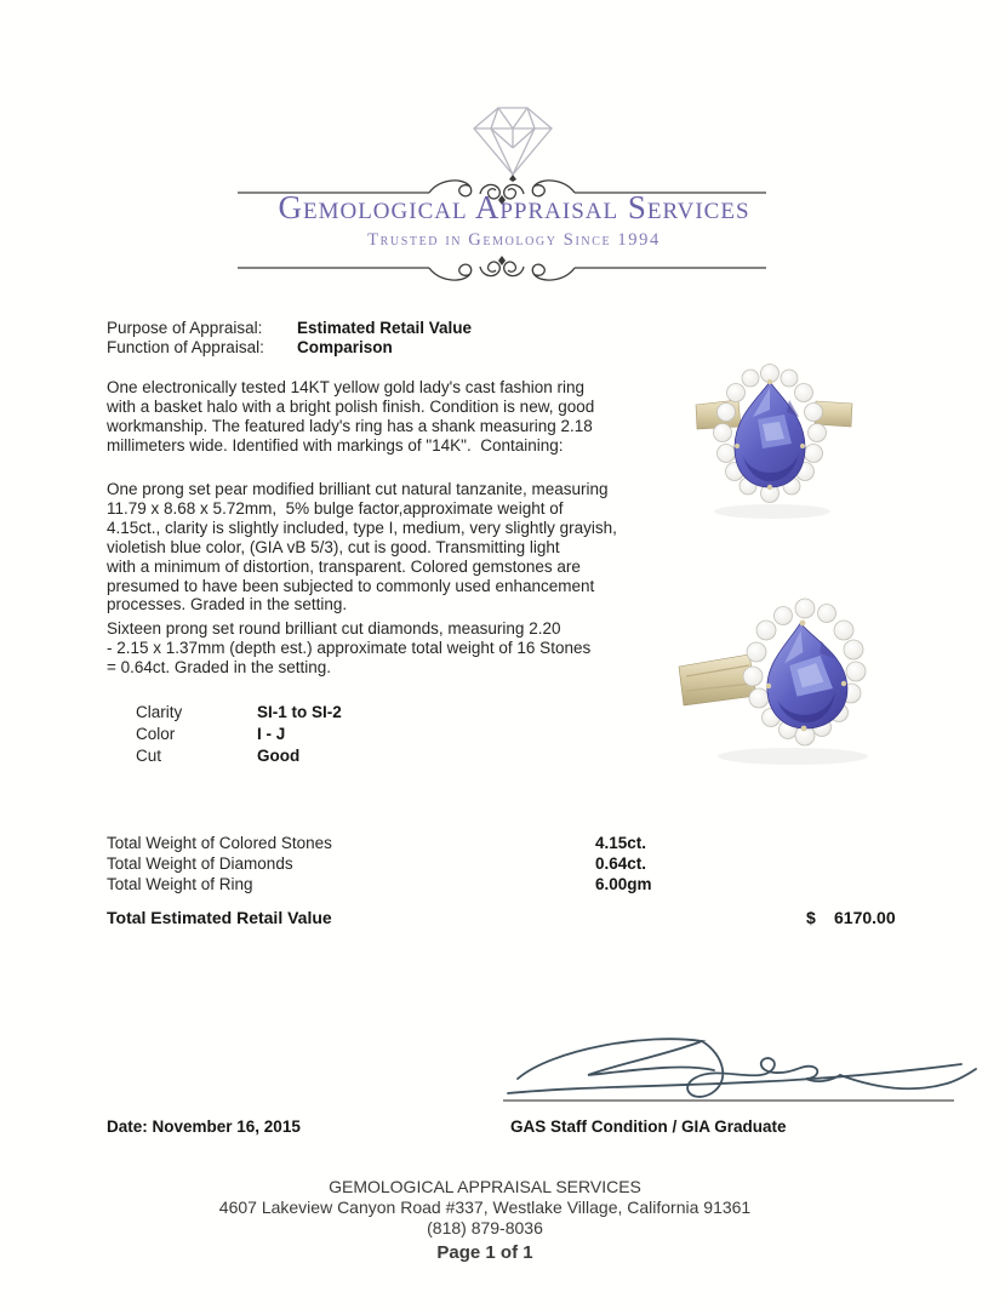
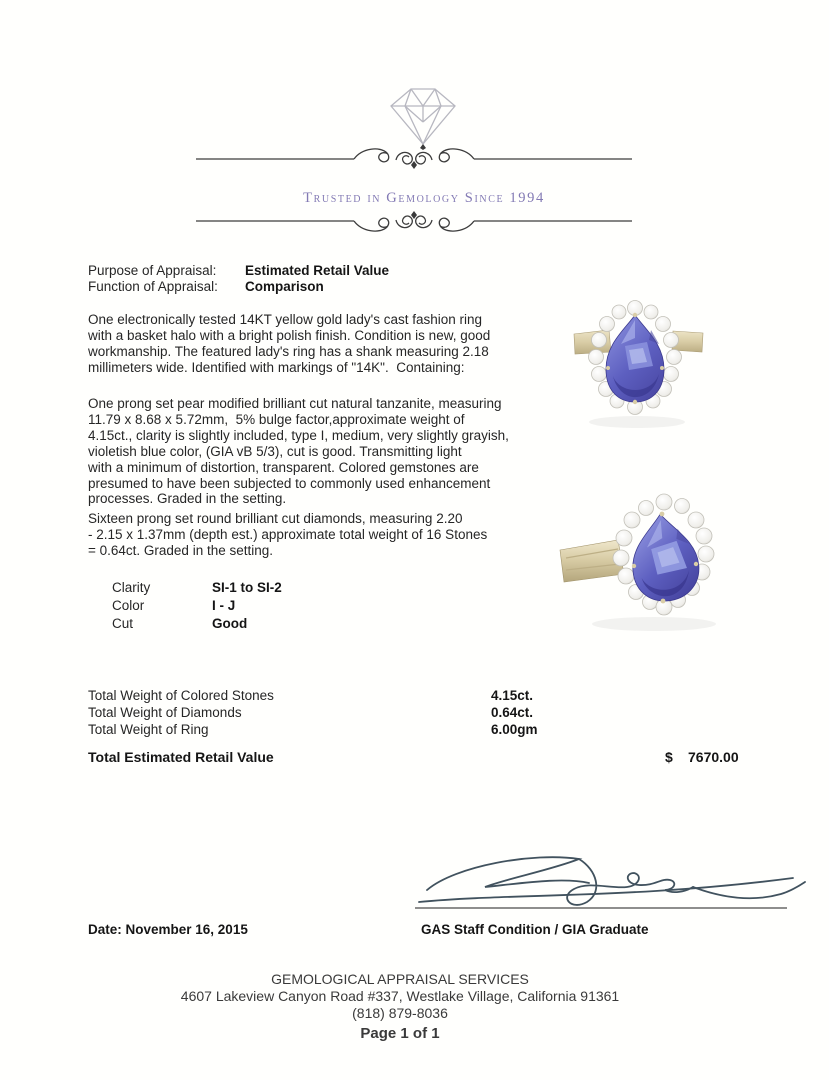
- Gemological Appraisal Services
  Trusted in Gemology Since 1994
  Purpose of Appraisal:
  Estimated Retail Value
  Function of Appraisal:
  Comparison
  One electronically tested 14KT yellow gold lady's cast fashion ring
  with a basket halo with a bright polish finish. Condition is new, good
  workmanship. The featured lady's ring has a shank measuring 2.18
  millimeters wide. Identified with markings of "14K". Containing:
  One prong set pear modified brilliant cut natural tanzanite, measuring
  11.79 x 8.68 x 5.72mm, 5% bulge factor,approximate weight of
  4.15ct., clarity is slightly included, type I, medium, very slightly grayish,
  violetish blue color, (GIA vB 5/3), cut is good. Transmitting light
  with a minimum of distortion, transparent. Colored gemstones are
  presumed to have been subjected to commonly used enhancement
  processes. Graded in the setting.
  Sixteen prong set round brilliant cut diamonds, measuring 2.20
  - 2.15 x 1.37mm (depth est.) approximate total weight of 16 Stones
  = 0.64ct. Graded in the setting.
  Clarity
  SI-1 to SI-2
  Color
  I - J
  Cut
  Good
  Total Weight of Colored Stones
  4.15ct.
  Total Weight of Diamonds
  0.64ct.
  Total Weight of Ring
  6.00gm
  Total Estimated Retail Value
  $
- 6170.00
+ 7670.00
  Date: November 16, 2015
  GAS Staff Condition / GIA Graduate
  GEMOLOGICAL APPRAISAL SERVICES
  4607 Lakeview Canyon Road #337, Westlake Village, California 91361
  (818) 879-8036
  Page 1 of 1
